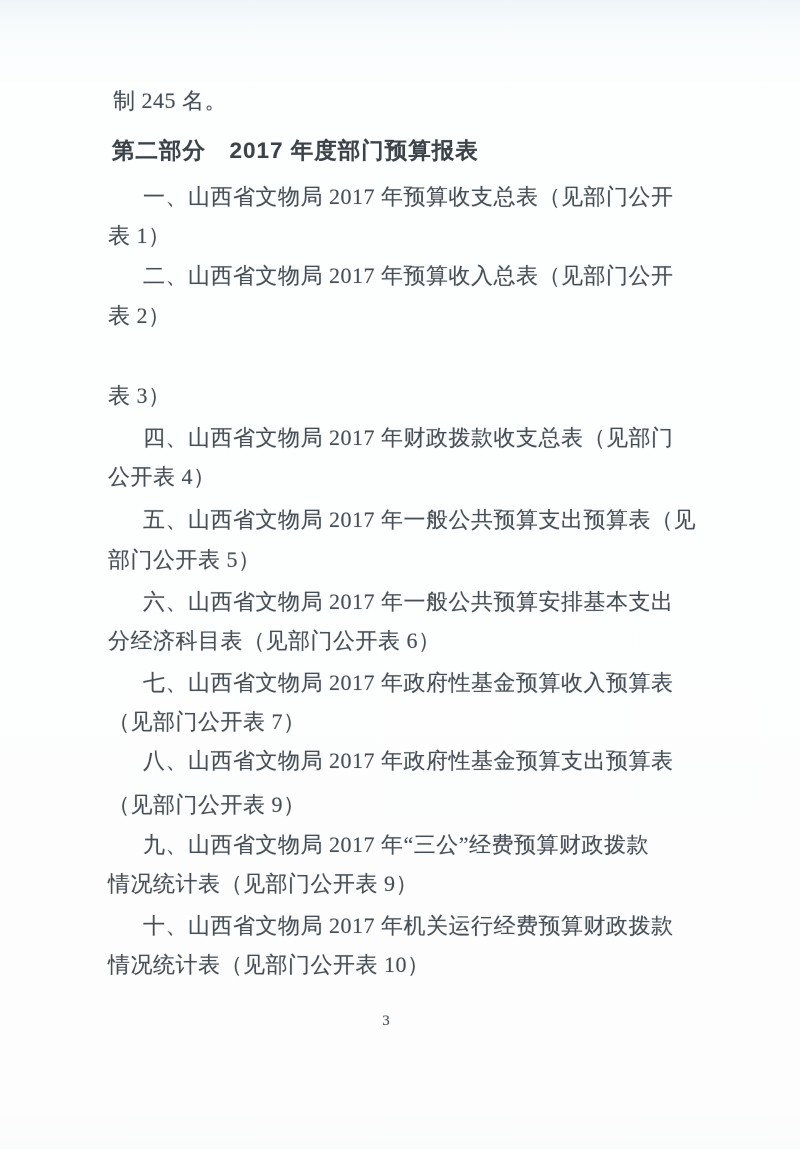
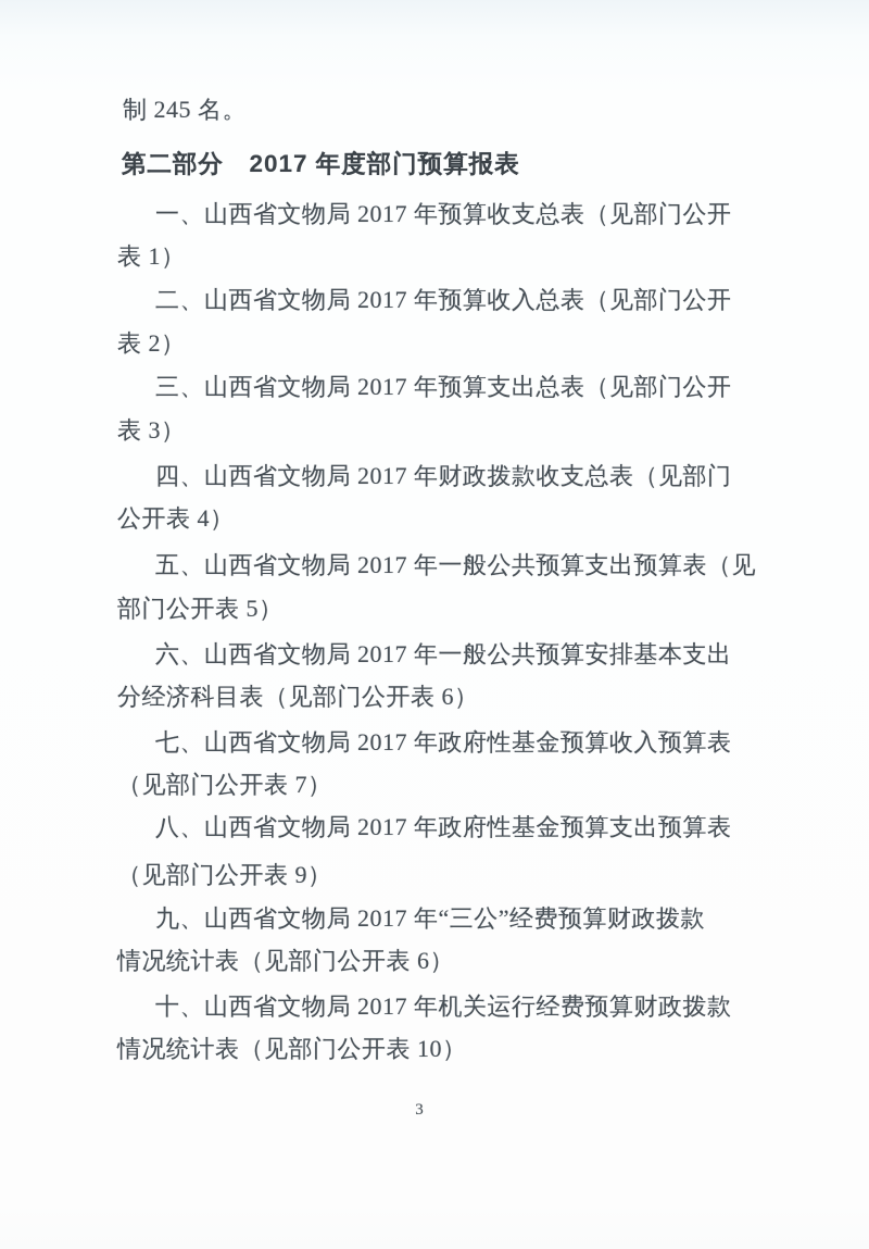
  制 245 名。
  第二部分 2017 年度部门预算报表
  一、山西省文物局 2017 年预算收支总表（见部门公开
  表 1）
  二、山西省文物局 2017 年预算收入总表（见部门公开
  表 2）
+ 三、山西省文物局 2017 年预算支出总表（见部门公开
  表 3）
  四、山西省文物局 2017 年财政拨款收支总表（见部门
  公开表 4）
  五、山西省文物局 2017 年一般公共预算支出预算表（见
  部门公开表 5）
  六、山西省文物局 2017 年一般公共预算安排基本支出
  分经济科目表（见部门公开表 6）
  七、山西省文物局 2017 年政府性基金预算收入预算表
  （见部门公开表 7）
  八、山西省文物局 2017 年政府性基金预算支出预算表
  （见部门公开表 9）
  九、山西省文物局 2017 年“三公”经费预算财政拨款
- 情况统计表（见部门公开表 9）
+ 情况统计表（见部门公开表 6）
  十、山西省文物局 2017 年机关运行经费预算财政拨款
  情况统计表（见部门公开表 10）
  3
